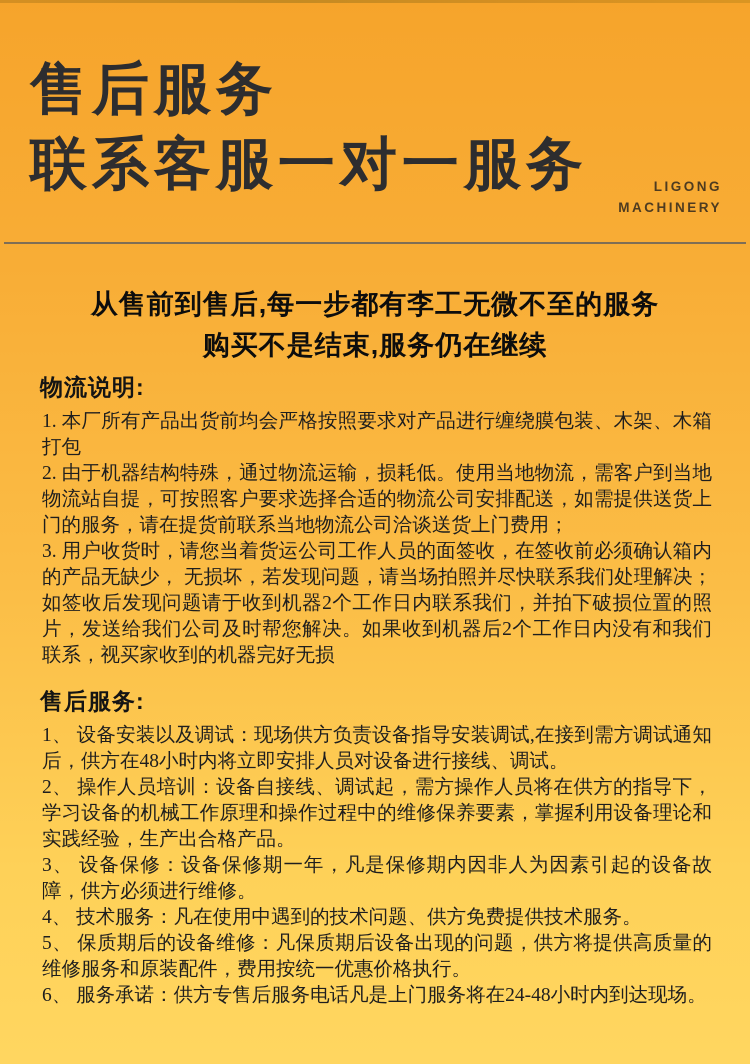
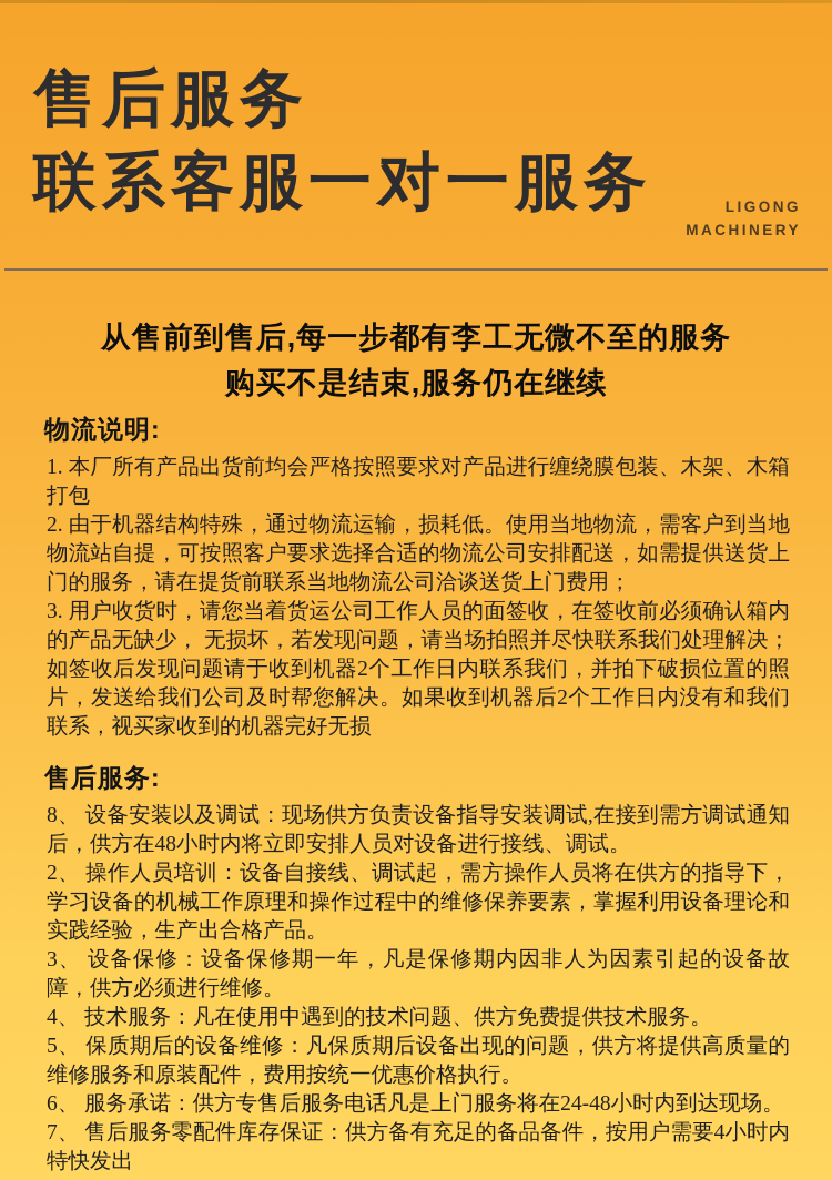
  售后服务
  联系客服一对一服务
  LIGONG
  MACHINERY
  从售前到售后,每一步都有李工无微不至的服务
  购买不是结束,服务仍在继续
  物流说明:
  1. 本厂所有产品出货前均会严格按照要求对产品进行缠绕膜包装、木架、木箱打包
  2. 由于机器结构特殊，通过物流运输，损耗低。使用当地物流，需客户到当地物流站自提，可按照客户要求选择合适的物流公司安排配送，如需提供送货上门的服务，请在提货前联系当地物流公司洽谈送货上门费用；
  3. 用户收货时，请您当着货运公司工作人员的面签收，在签收前必须确认箱内的产品无缺少， 无损坏，若发现问题，请当场拍照并尽快联系我们处理解决；如签收后发现问题请于收到机器2个工作日内联系我们，并拍下破损位置的照片，发送给我们公司及时帮您解决。如果收到机器后2个工作日内没有和我们联系，视买家收到的机器完好无损
  售后服务:
- 1、 设备安装以及调试：现场供方负责设备指导安装调试,在接到需方调试通知后，供方在48小时内将立即安排人员对设备进行接线、调试。
+ 8、 设备安装以及调试：现场供方负责设备指导安装调试,在接到需方调试通知后，供方在48小时内将立即安排人员对设备进行接线、调试。
  2、 操作人员培训：设备自接线、调试起，需方操作人员将在供方的指导下，学习设备的机械工作原理和操作过程中的维修保养要素，掌握利用设备理论和实践经验，生产出合格产品。
  3、 设备保修：设备保修期一年，凡是保修期内因非人为因素引起的设备故障，供方必须进行维修。
  4、 技术服务：凡在使用中遇到的技术问题、供方免费提供技术服务。
  5、 保质期后的设备维修：凡保质期后设备出现的问题，供方将提供高质量的维修服务和原装配件，费用按统一优惠价格执行。
  6、 服务承诺：供方专售后服务电话凡是上门服务将在24-48小时内到达现场。
+ 7、 售后服务零配件库存保证：供方备有充足的备品备件，按用户需要4小时内特快发出
